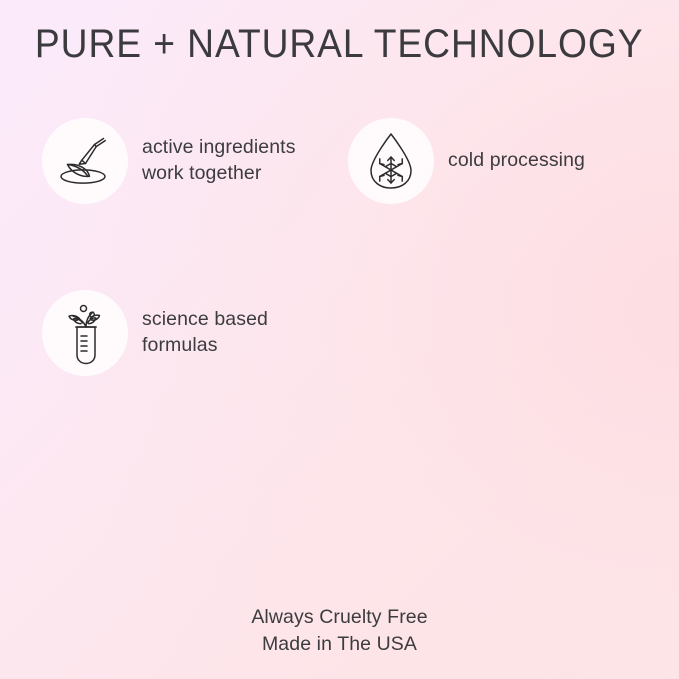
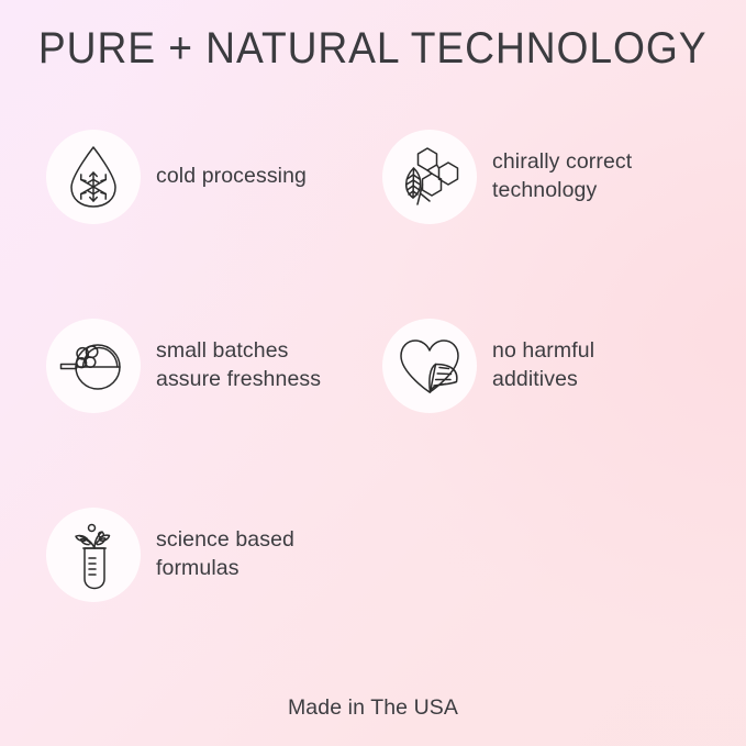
  PURE + NATURAL TECHNOLOGY
- active ingredients
- work together
  cold processing
+ chirally correct
+ technology
+ small batches
+ assure freshness
+ no harmful
+ additives
  science based
  formulas
- Always Cruelty Free
  Made in The USA
